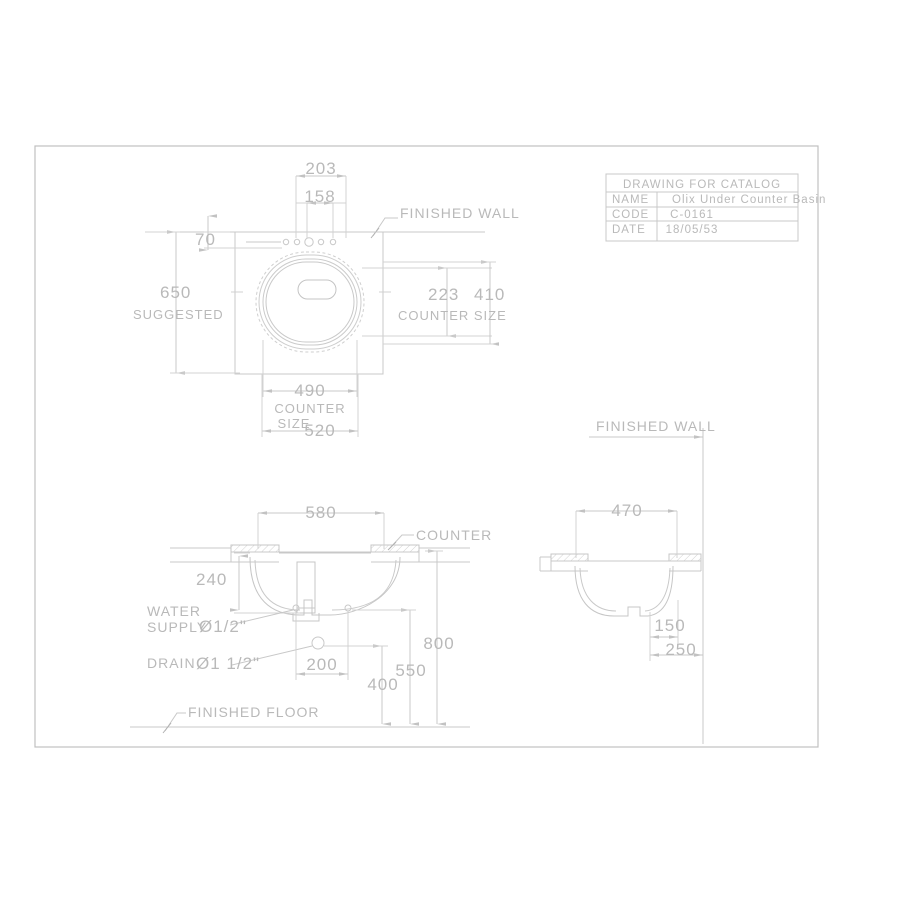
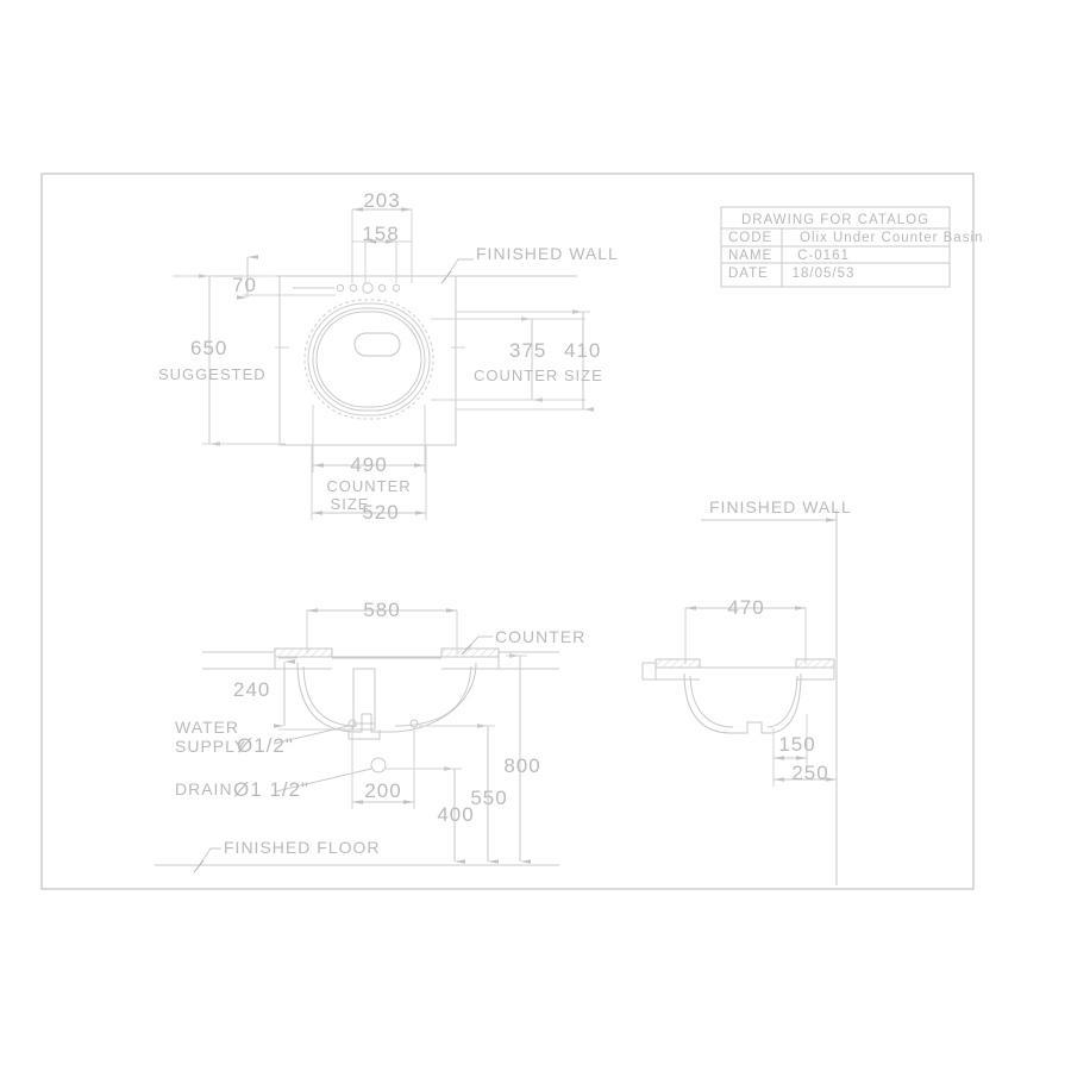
  DRAWING FOR CATALOG
- NAME
+ CODE
  Olix Under Counter Basin
- CODE
+ NAME
  C-0161
  DATE
  18/05/53
  203
  158
  70
  FINISHED WALL
  650
  SUGGESTED
- 223
+ 375
  410
  COUNTER SIZE
  490
  COUNTER
  SIZE
  520
  580
  COUNTER
  240
  WATER
  SUPPLY
  Ø1/2"
  DRAIN
  Ø1 1/2"
  200
  400
  550
  800
  FINISHED FLOOR
  FINISHED WALL
  470
  150
  250
